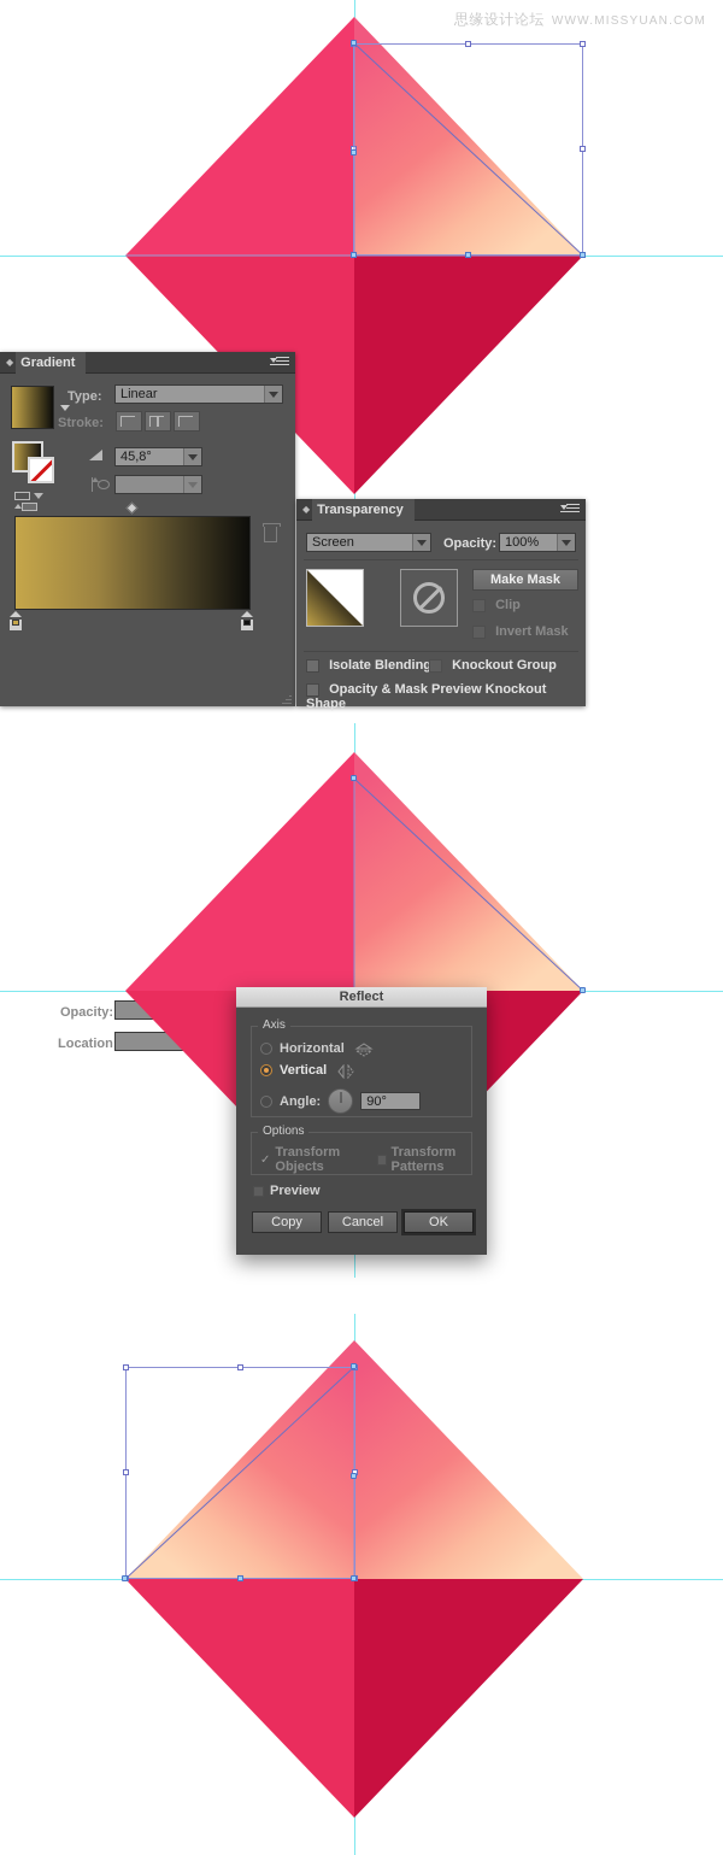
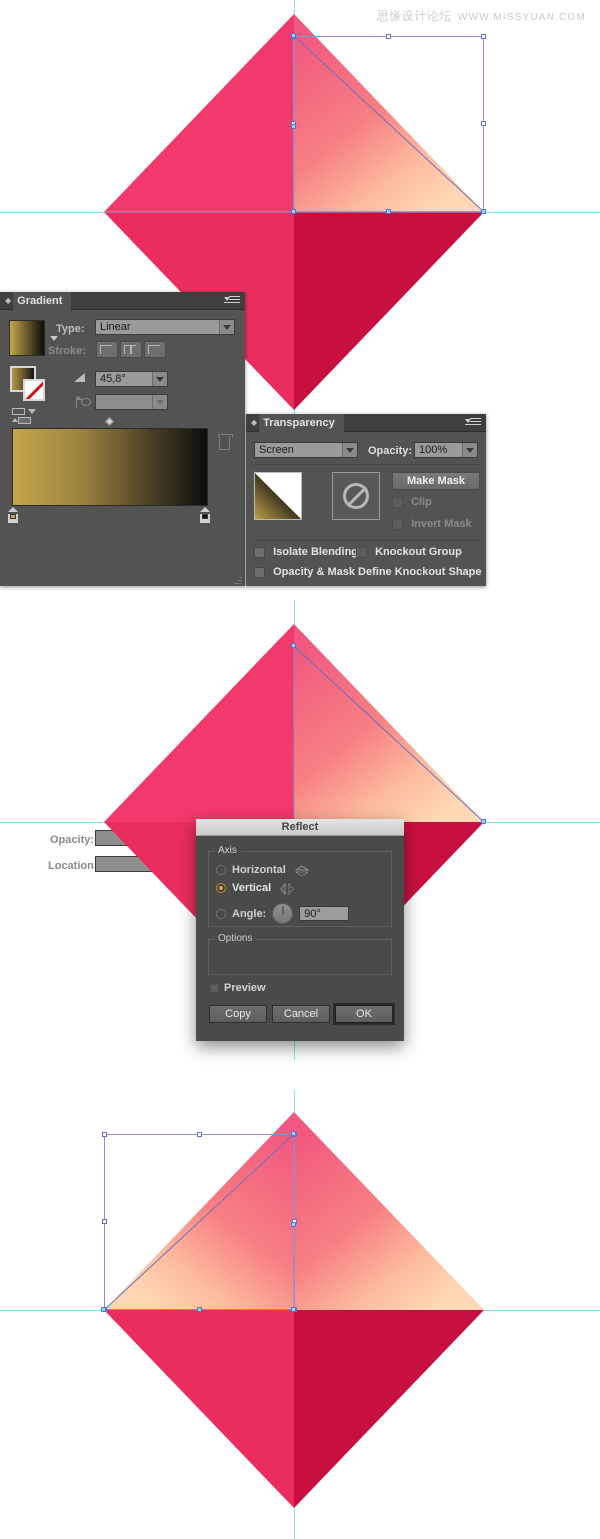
  思缘设计论坛 WWW.MISSYUAN.COM
  ◆
  Gradient
  Type:
  Linear
  Stroke:
  45,8°
  Opacity:
  Location
  ◆
  Transparency
  Screen
  Opacity:
  100%
  Make Mask
  Clip
  Invert Mask
  Isolate Blending
  Knockout Group
- Opacity & Mask Preview Knockout Shape
+ Opacity & Mask Define Knockout Shape
  Reflect
  Axis
  Horizontal
  Vertical
  Angle:
  90°
  Options
- ✓
- Transform Objects
- Transform Patterns
  Preview
  Copy
  Cancel
  OK
